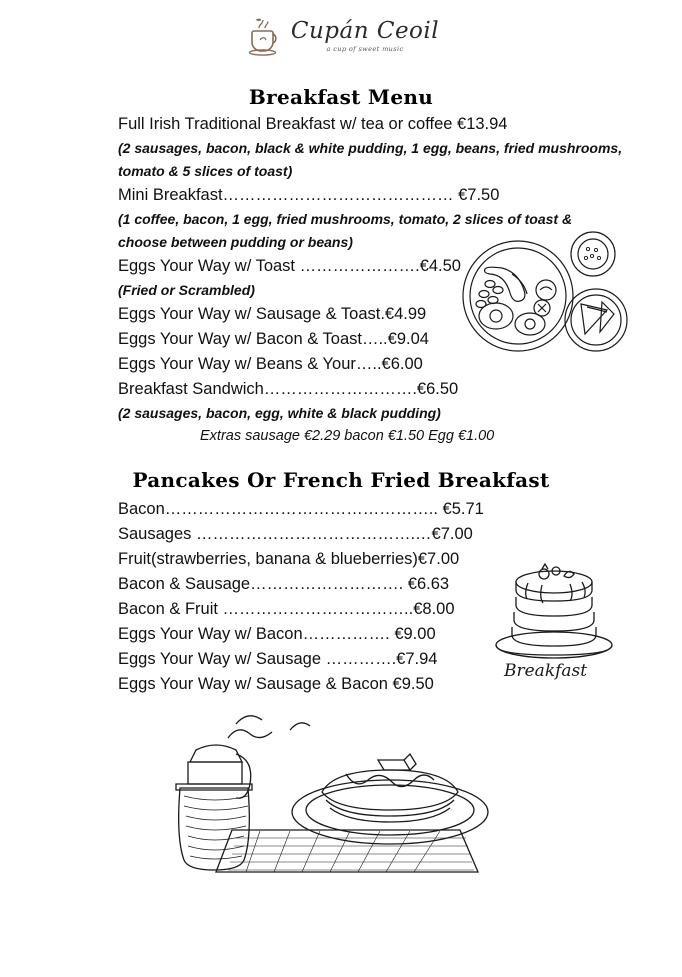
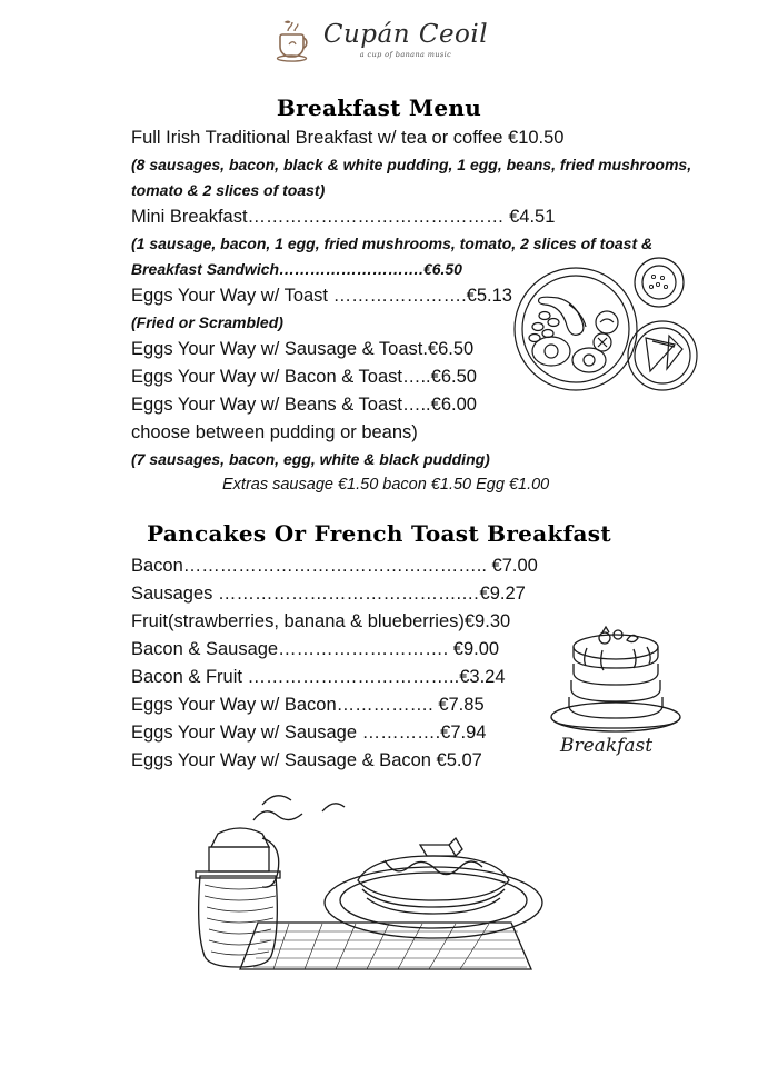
  Cupán Ceoil
- a cup of sweet music
+ a cup of banana music
  Breakfast Menu
- Full Irish Traditional Breakfast w/ tea or coffee €13.94
+ Full Irish Traditional Breakfast w/ tea or coffee €10.50
- (2 sausages, bacon, black & white pudding, 1 egg, beans, fried mushrooms,
+ (8 sausages, bacon, black & white pudding, 1 egg, beans, fried mushrooms,
- tomato & 5 slices of toast)
+ tomato & 2 slices of toast)
- Mini Breakfast…………………………………… €7.50
+ Mini Breakfast…………………………………… €4.51
- (1 coffee, bacon, 1 egg, fried mushrooms, tomato, 2 slices of toast &
+ (1 sausage, bacon, 1 egg, fried mushrooms, tomato, 2 slices of toast &
- choose between pudding or beans)
+ Breakfast Sandwich……………………….€6.50
- Eggs Your Way w/ Toast ………………….€4.50
+ Eggs Your Way w/ Toast ………………….€5.13
  (Fried or Scrambled)
- Eggs Your Way w/ Sausage & Toast.€4.99
+ Eggs Your Way w/ Sausage & Toast.€6.50
- Eggs Your Way w/ Bacon & Toast…..€9.04
+ Eggs Your Way w/ Bacon & Toast…..€6.50
- Eggs Your Way w/ Beans & Your…..€6.00
+ Eggs Your Way w/ Beans & Toast…..€6.00
- Breakfast Sandwich……………………….€6.50
+ choose between pudding or beans)
- (2 sausages, bacon, egg, white & black pudding)
+ (7 sausages, bacon, egg, white & black pudding)
- Extras sausage €2.29 bacon €1.50 Egg €1.00
+ Extras sausage €1.50 bacon €1.50 Egg €1.00
- Pancakes Or French Fried Breakfast
+ Pancakes Or French Toast Breakfast
- Bacon………………………………………….. €5.71
+ Bacon………………………………………….. €7.00
- Sausages ………………………………….…€7.00
+ Sausages ………………………………….…€9.27
- Fruit(strawberries, banana & blueberries)€7.00
+ Fruit(strawberries, banana & blueberries)€9.30
- Bacon & Sausage………………………. €6.63
+ Bacon & Sausage………………………. €9.00
- Bacon & Fruit ……………………………..€8.00
+ Bacon & Fruit ……………………………..€3.24
- Eggs Your Way w/ Bacon……………. €9.00
+ Eggs Your Way w/ Bacon……………. €7.85
  Eggs Your Way w/ Sausage ………….€7.94
- Eggs Your Way w/ Sausage & Bacon €9.50
+ Eggs Your Way w/ Sausage & Bacon €5.07
  Breakfast
